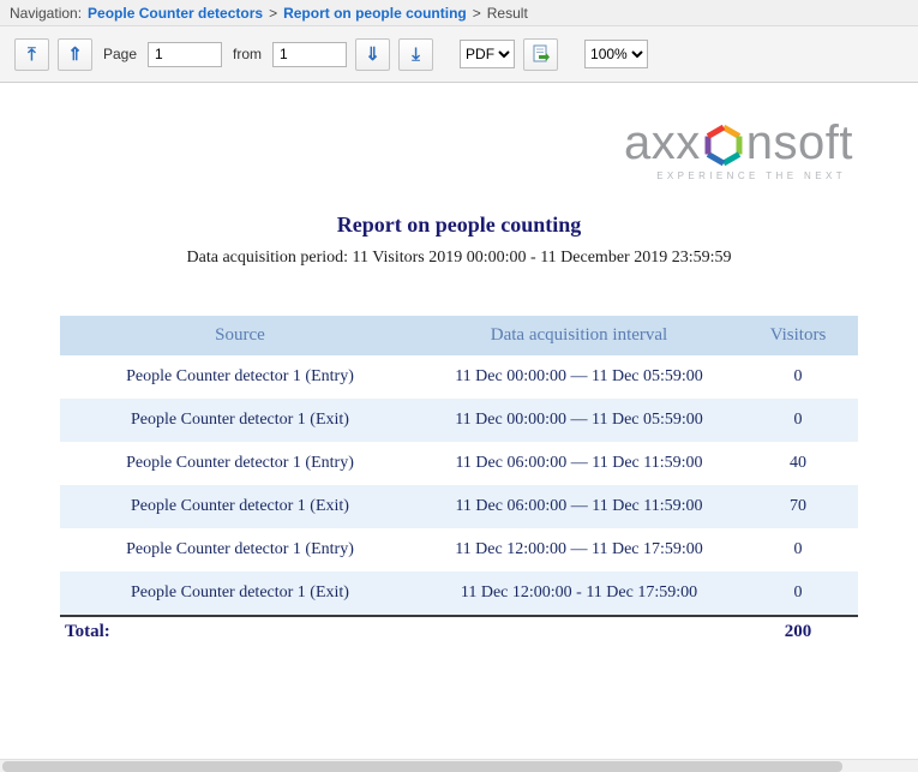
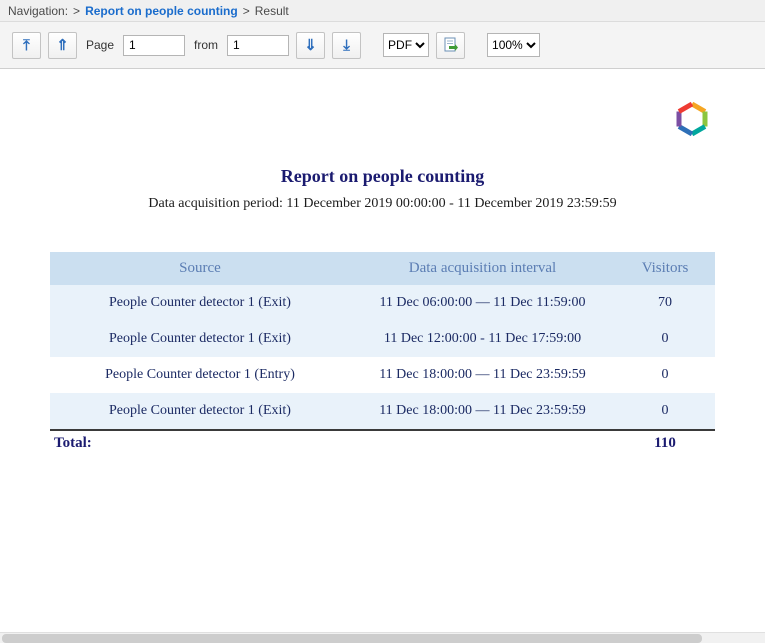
  Navigation:
- People Counter detectors
  >
  Report on people counting
  >
  Result
  ⤒
  ⇑
  Page
  1
  from
  1
  ⇓
  ⤓
  PDF
  100%
- axx
- nsoft
- EXPERIENCE THE NEXT
  Report on people counting
- Data acquisition period: 11 Visitors 2019 00:00:00 - 11 December 2019 23:59:59
+ Data acquisition period: 11 December 2019 00:00:00 - 11 December 2019 23:59:59
  Source	Data acquisition interval	Visitors
- People Counter detector 1 (Entry)	11 Dec 00:00:00 — 11 Dec 05:59:00	0
- People Counter detector 1 (Exit)	11 Dec 00:00:00 — 11 Dec 05:59:00	0
- People Counter detector 1 (Entry)	11 Dec 06:00:00 — 11 Dec 11:59:00	40
  People Counter detector 1 (Exit)	11 Dec 06:00:00 — 11 Dec 11:59:00	70
- People Counter detector 1 (Entry)	11 Dec 12:00:00 — 11 Dec 17:59:00	0
  People Counter detector 1 (Exit)	11 Dec 12:00:00 - 11 Dec 17:59:00	0
+ People Counter detector 1 (Entry)	11 Dec 18:00:00 — 11 Dec 23:59:59	0
+ People Counter detector 1 (Exit)	11 Dec 18:00:00 — 11 Dec 23:59:59	0
- Total:		200
+ Total:		110
